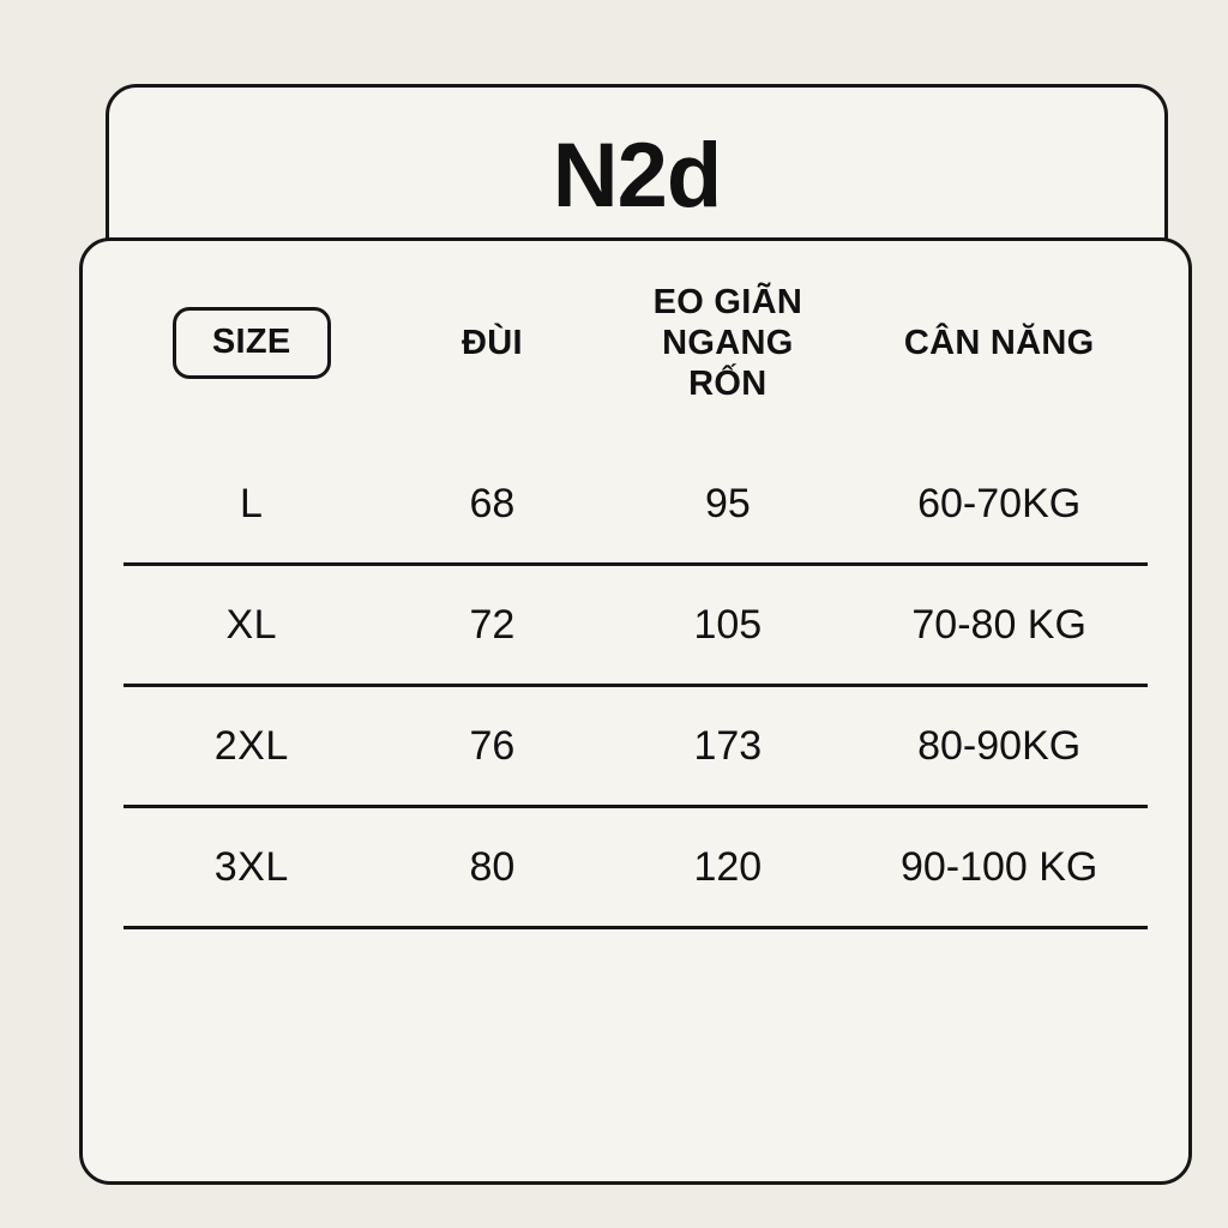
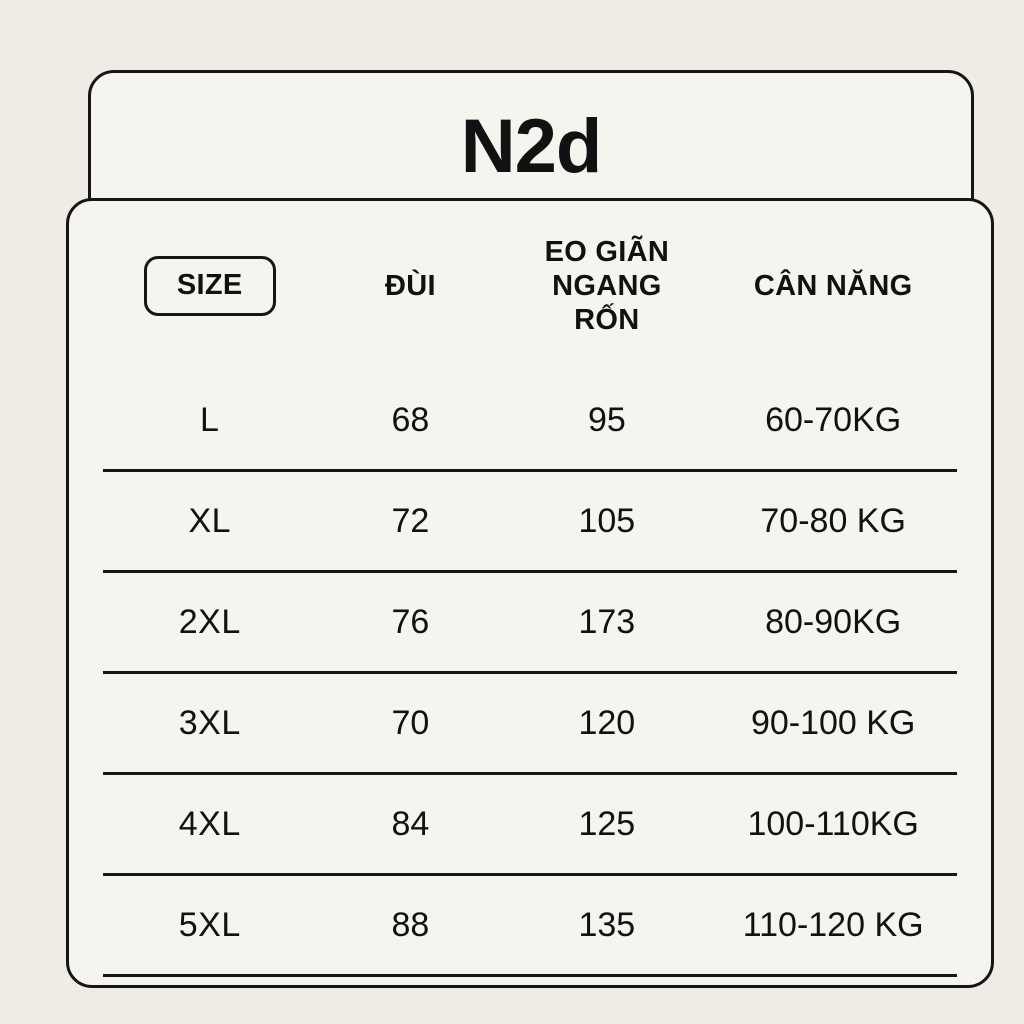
  N2d
  SIZE	ĐÙI	EO GIÃN NGANG RỐN	CÂN NĂNG
  L	68	95	60-70KG
  XL	72	105	70-80 KG
  2XL	76	173	80-90KG
- 3XL	80	120	90-100 KG
+ 3XL	70	120	90-100 KG
+ 4XL	84	125	100-110KG
+ 5XL	88	135	110-120 KG
